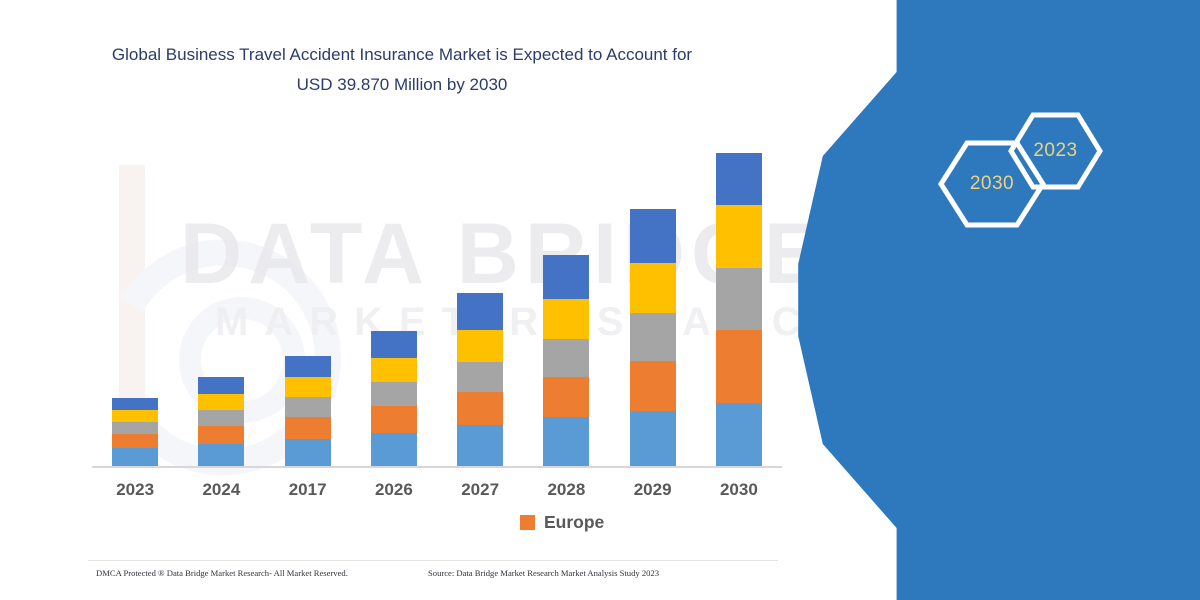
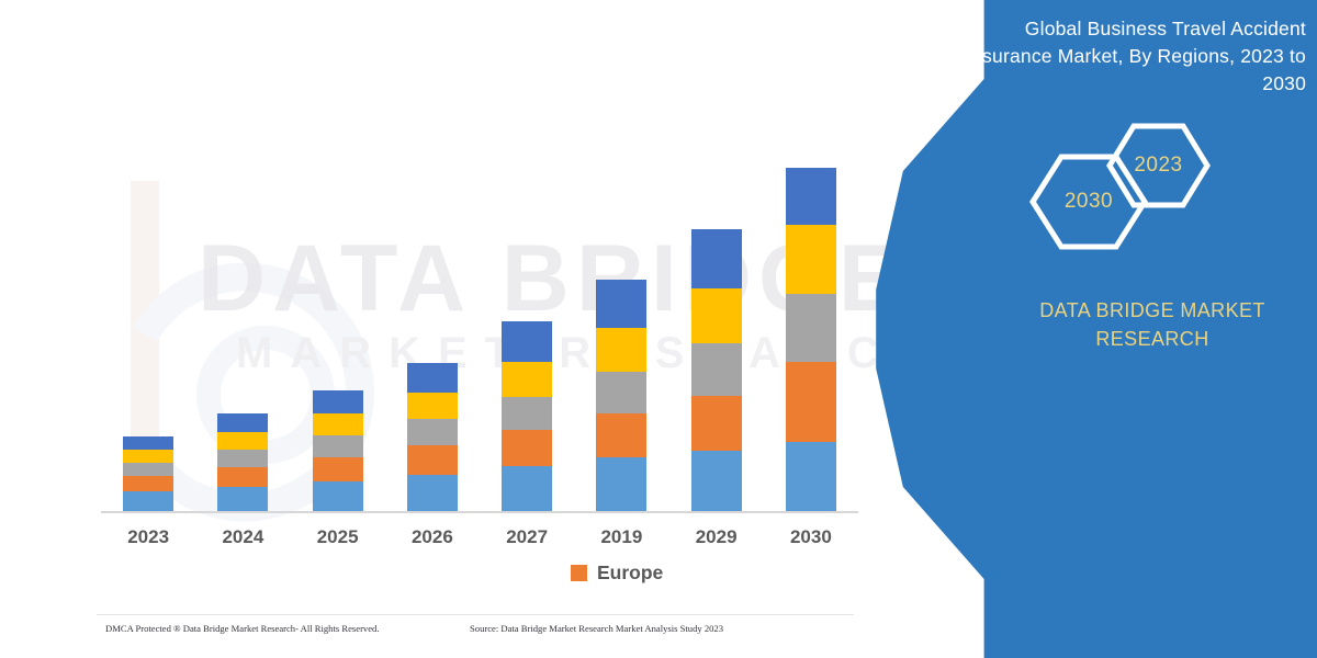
  DATA BRIE
- Global Business Travel Accident Insurance Market is Expected to Account for USD 39.870 Million by 2030
  2023
  2024
- 2017
+ 2025
  2026
  2027
- 2028
+ 2019
  2029
  2030
  Europe
- DMCA Protected ® Data Bridge Market Research- All Market Reserved.
+ DMCA Protected ® Data Bridge Market Research- All Rights Reserved.
  Source: Data Bridge Market Research Market Analysis Study 2023
+ Global Business Travel Accident Insurance Market, By Regions, 2023 to 2030
  2023
  2030
+ DATA BRIDGE MARKET RESEARCH
